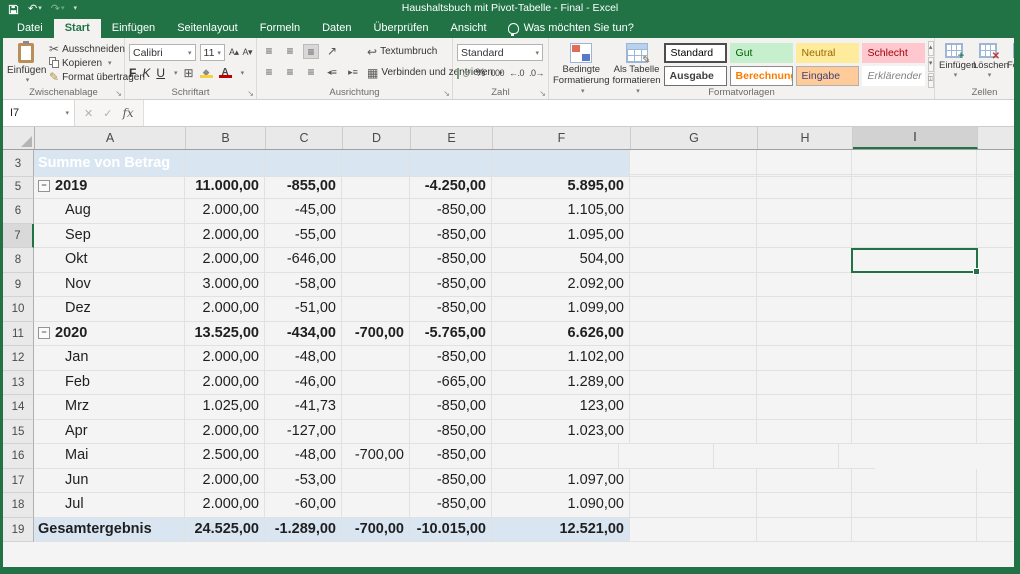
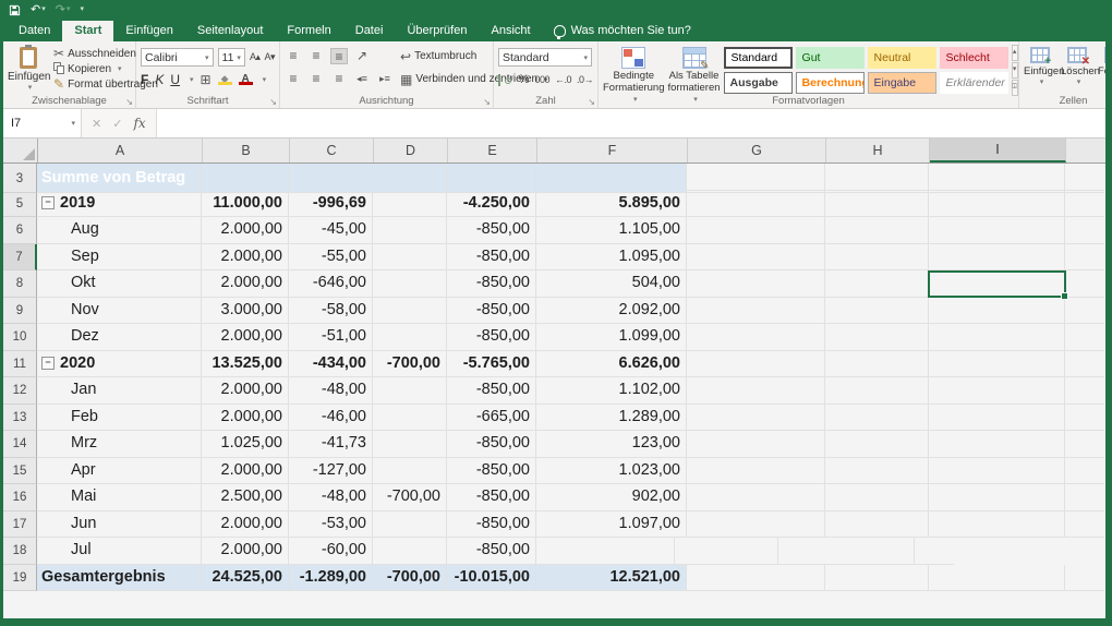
  ↶
  ↷
- Haushaltsbuch mit Pivot-Tabelle - Final - Excel
- Datei
+ Daten
  Start
  Einfügen
  Seitenlayout
  Formeln
- Daten
+ Datei
  Überprüfen
  Ansicht
  Was möchten Sie tun?
  Einfügen
  ✂
  Ausschneiden
  Kopieren
  ✎
  Format übertragen
  Zwischenablage
  ↘
  Calibri
  11
  A▴
  A▾
  F
  K
  U
  ⊞
  ◆
  A
  Schriftart
  ↘
  ≡
  ≡
  ≡
  ↗
  ≡
  ≡
  ≡
  ◂≡
  ▸≡
  ↩
  Textumbruch
  ▦
  Verbinden und znrieren
  Ausrichtung
  ↘
  Standard
  %
  000
  ←.0
  .0→
  Zahl
  ↘
  Bedingte Formatierung
  Als Tabelle formatieren
  Standard
  Gut
  Neutral
  Schlecht
  Ausgabe
  Berechnun
  Eingabe
  Erklärender
  Formatvorlagen
  ＋
  Einfüge
  ✕
  Lösche
  Zellen
  I7
  ✕
  ✓
  fx
  A
  B
  C
  D
  E
  F
  G
  H
  I
  3
  Summe von Betrag
  5
  −
  2019
  11.000,00
- -855,00
+ -996,69
  -4.250,00
  5.895,00
  6
  Aug
  2.000,00
  -45,00
  -850,00
  1.105,00
  7
  Sep
  2.000,00
  -55,00
  -850,00
  1.095,00
  8
  Okt
  2.000,00
  -646,00
  -850,00
  504,00
  9
  Nov
  3.000,00
  -58,00
  -850,00
  2.092,00
  10
  Dez
  2.000,00
  -51,00
  -850,00
  1.099,00
  11
  −
  2020
  13.525,00
  -434,00
  -700,00
  -5.765,00
  6.626,00
  12
  Jan
  2.000,00
  -48,00
  -850,00
  1.102,00
  13
  Feb
  2.000,00
  -46,00
  -665,00
  1.289,00
  14
  Mrz
  1.025,00
  -41,73
  -850,00
  123,00
  15
  Apr
  2.000,00
  -127,00
  -850,00
  1.023,00
  16
  Mai
  2.500,00
  -48,00
  -700,00
  -850,00
+ 902,00
  17
  Jun
  2.000,00
  -53,00
  -850,00
  1.097,00
  18
  Jul
  2.000,00
  -60,00
  -850,00
- 1.090,00
  19
  Gesamtergebnis
  24.525,00
  -1.289,00
  -700,00
  -10.015,00
  12.521,00
